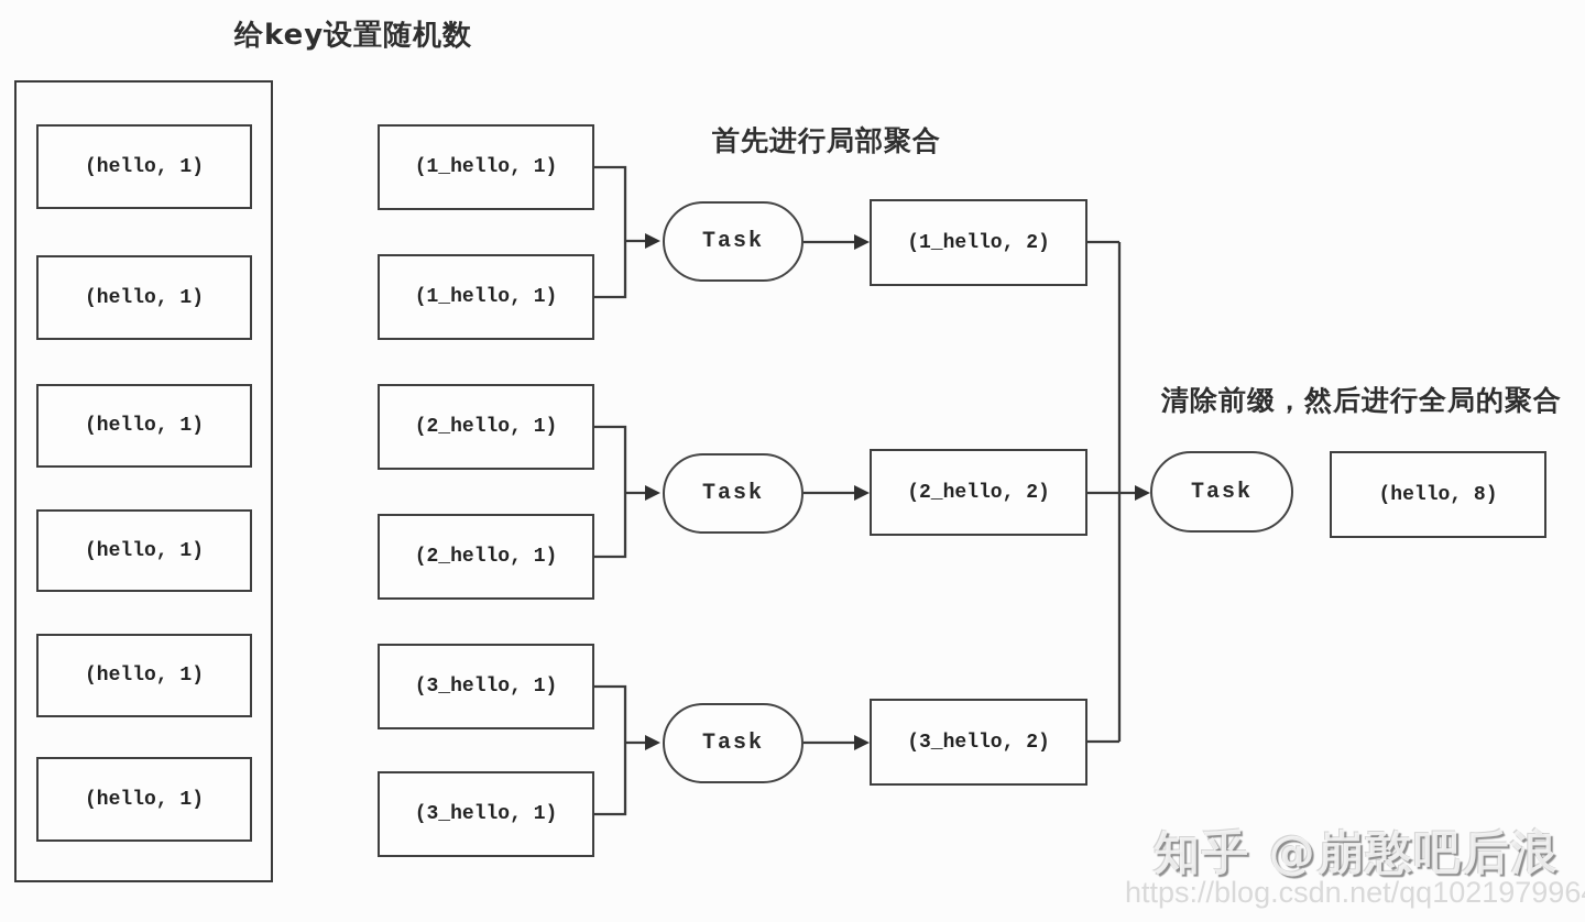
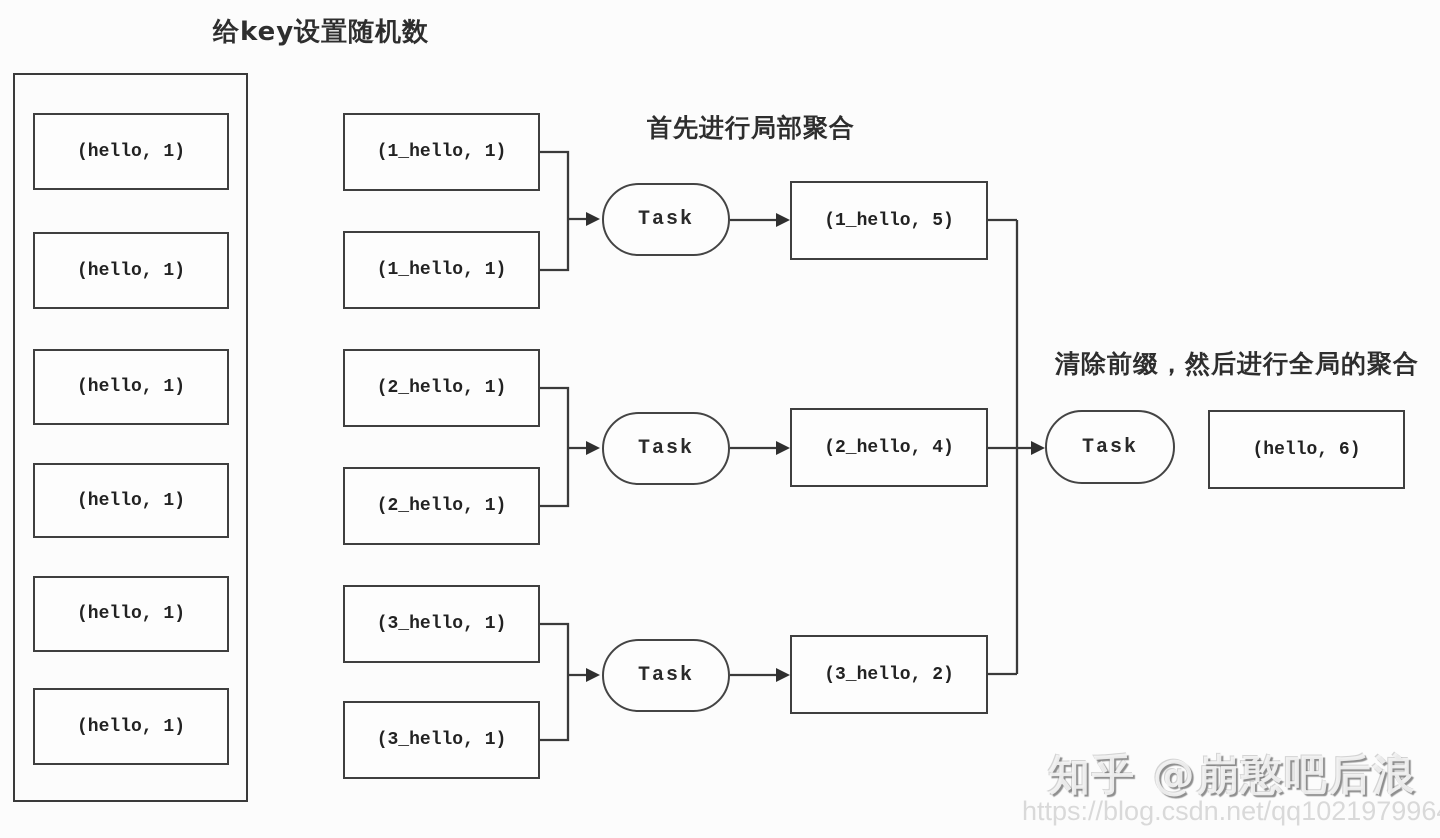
  给key设置随机数
  首先进行局部聚合
  清除前缀，然后进行全局的聚合
  (hello, 1)
  (hello, 1)
  (hello, 1)
  (hello, 1)
  (hello, 1)
  (hello, 1)
  (1_hello, 1)
  (1_hello, 1)
  (2_hello, 1)
  (2_hello, 1)
  (3_hello, 1)
  (3_hello, 1)
  Task
  Task
  Task
- (1_hello, 2)
+ (1_hello, 5)
- (2_hello, 2)
+ (2_hello, 4)
  (3_hello, 2)
  Task
- (hello, 8)
+ (hello, 6)
  知乎 @崩憨吧后浪
  https://blog.csdn.net/qq102197996
